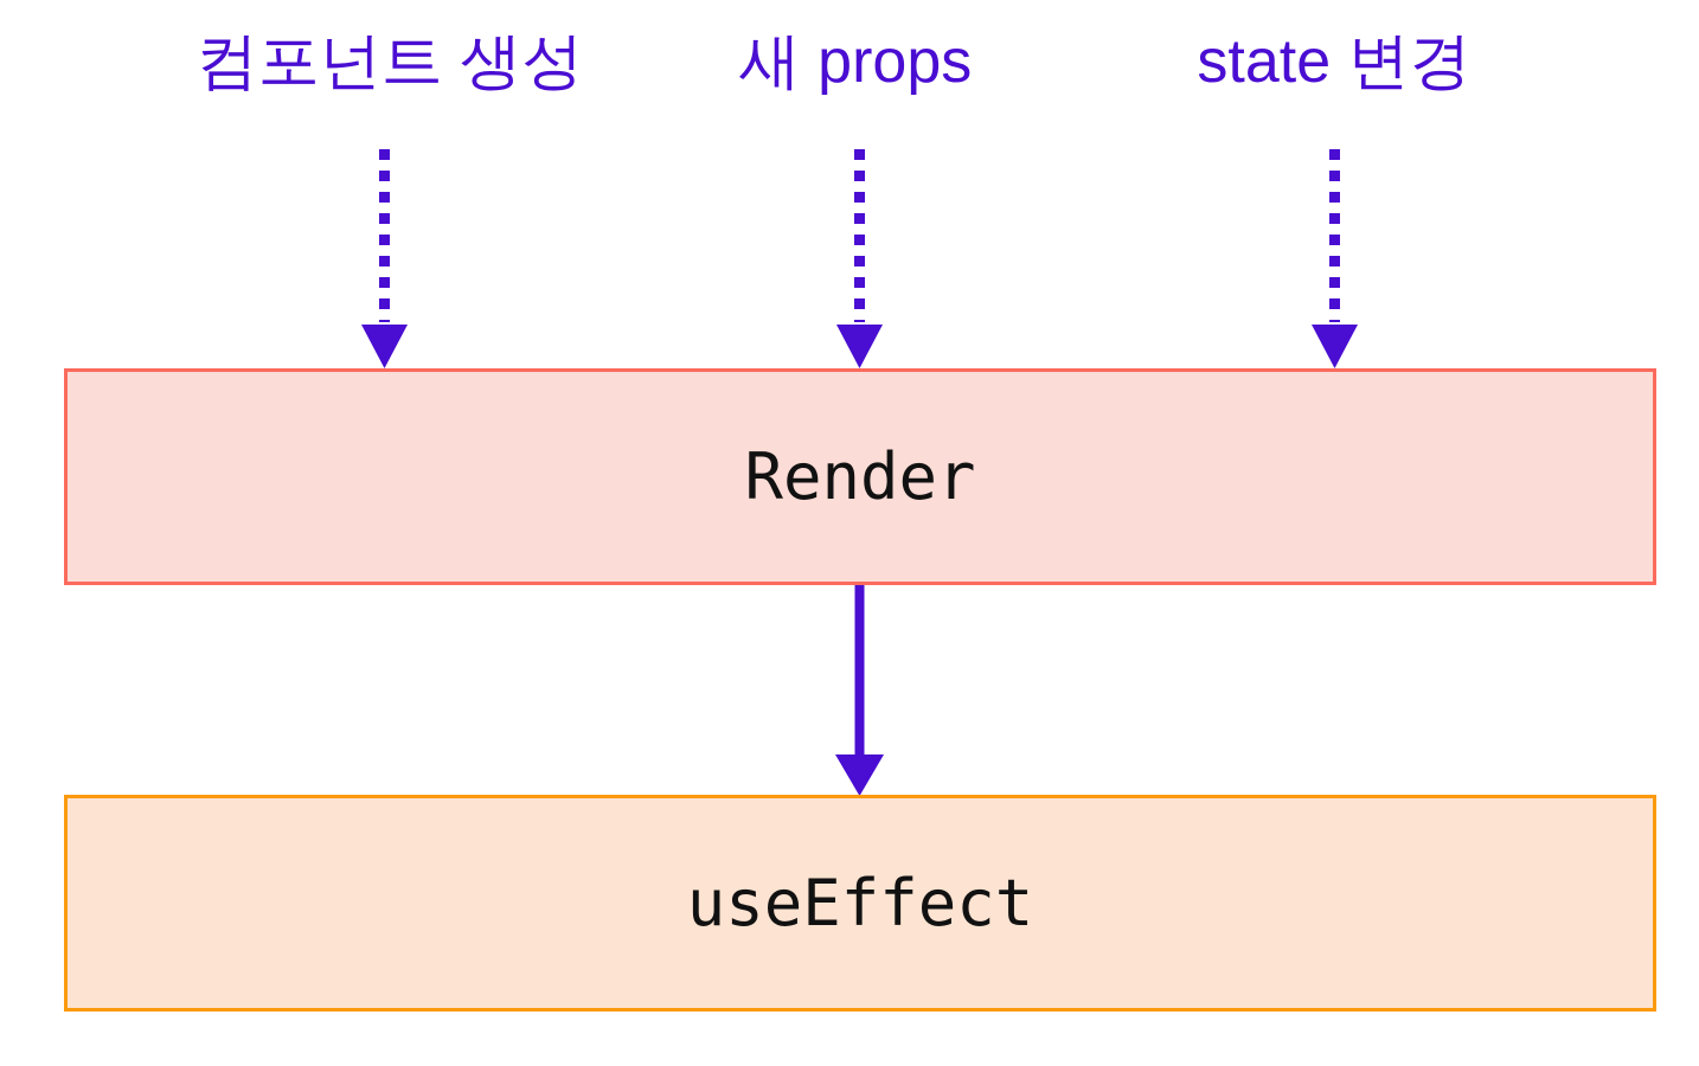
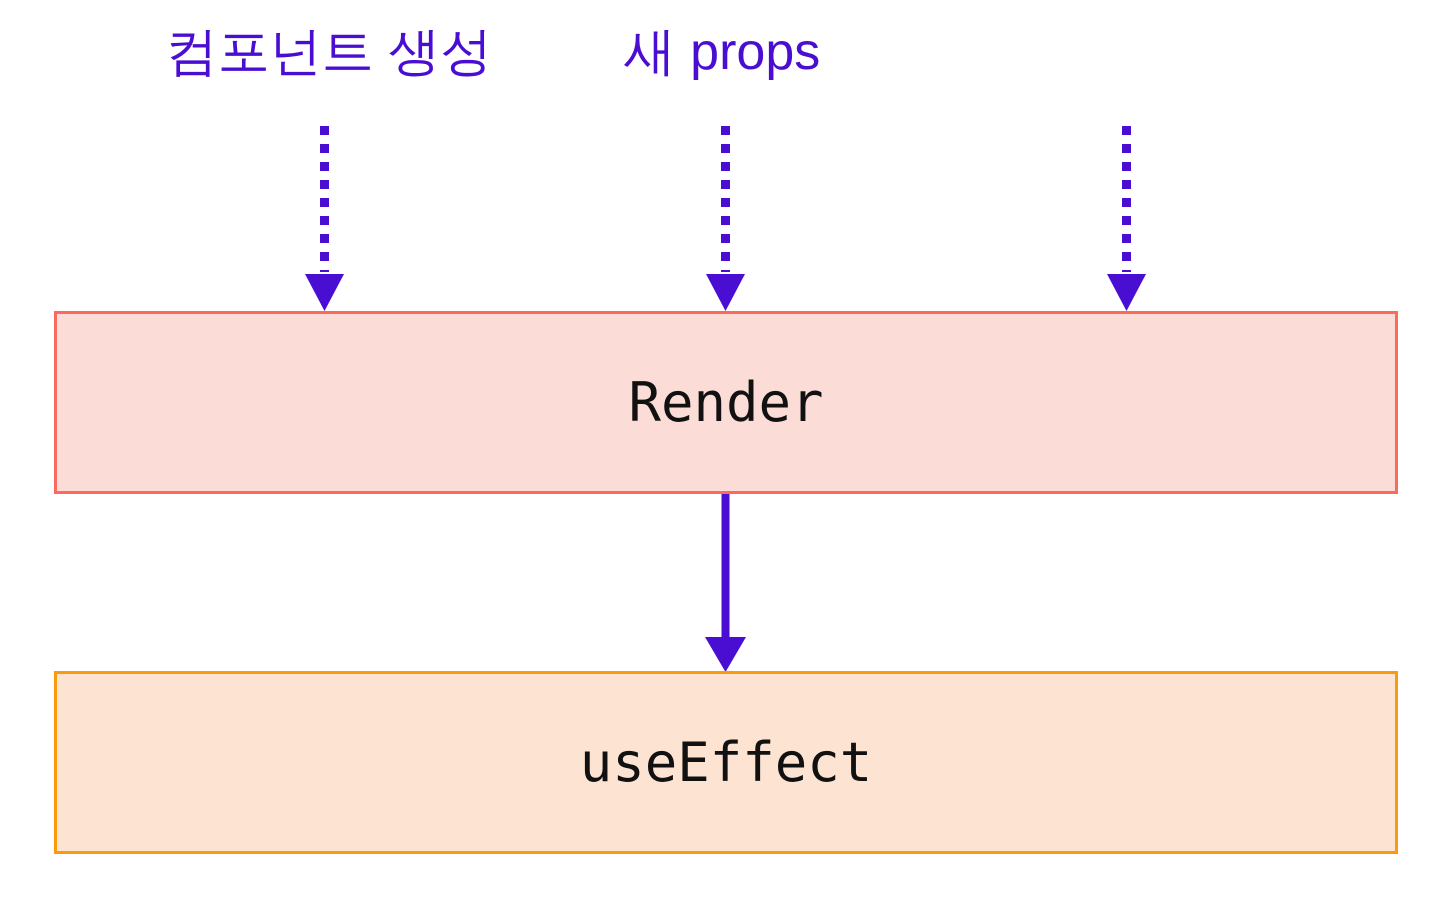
  컴포넌트 생성
  새 props
- state 변경
  Render
  useEffect
